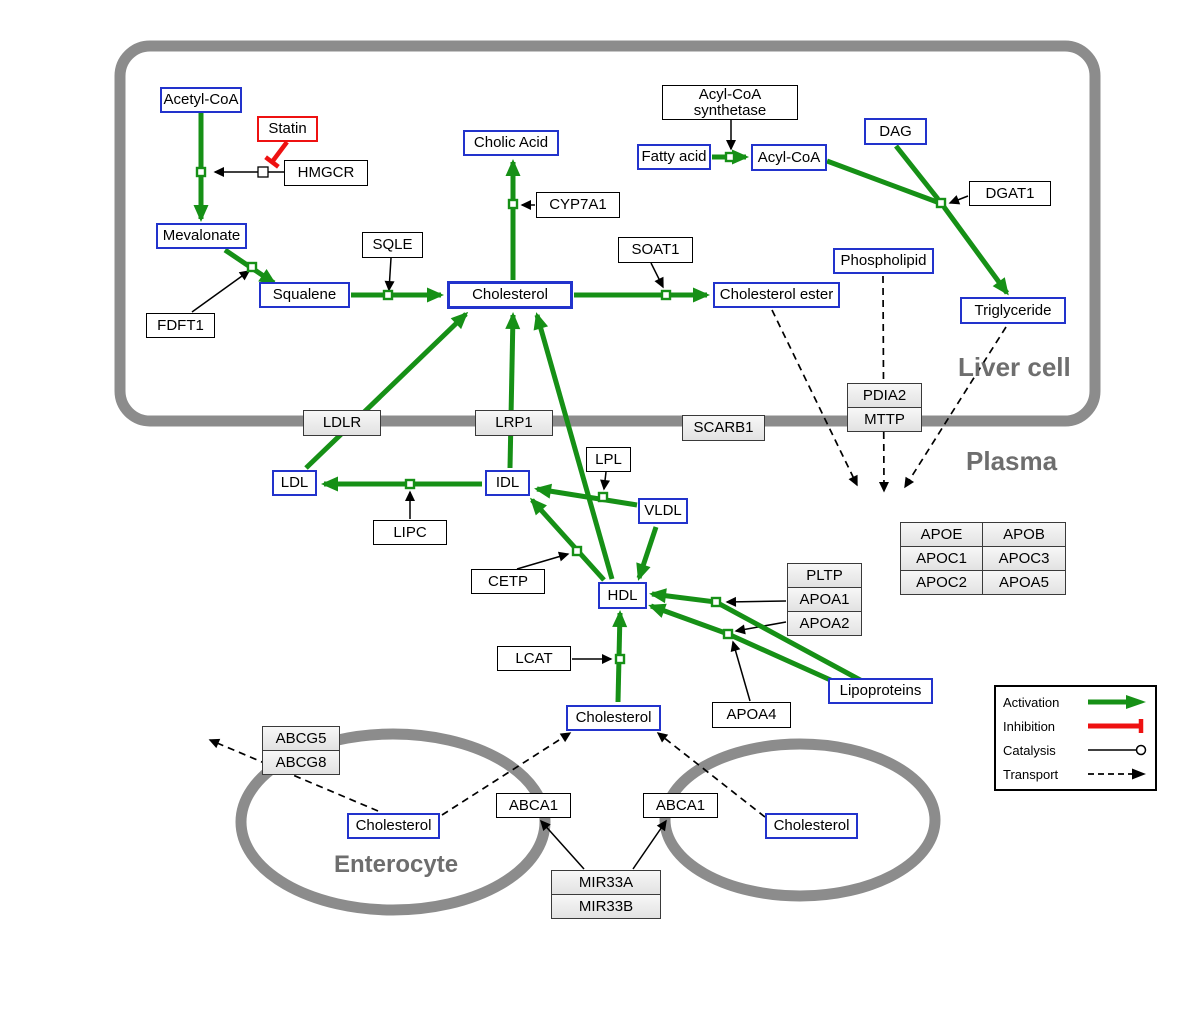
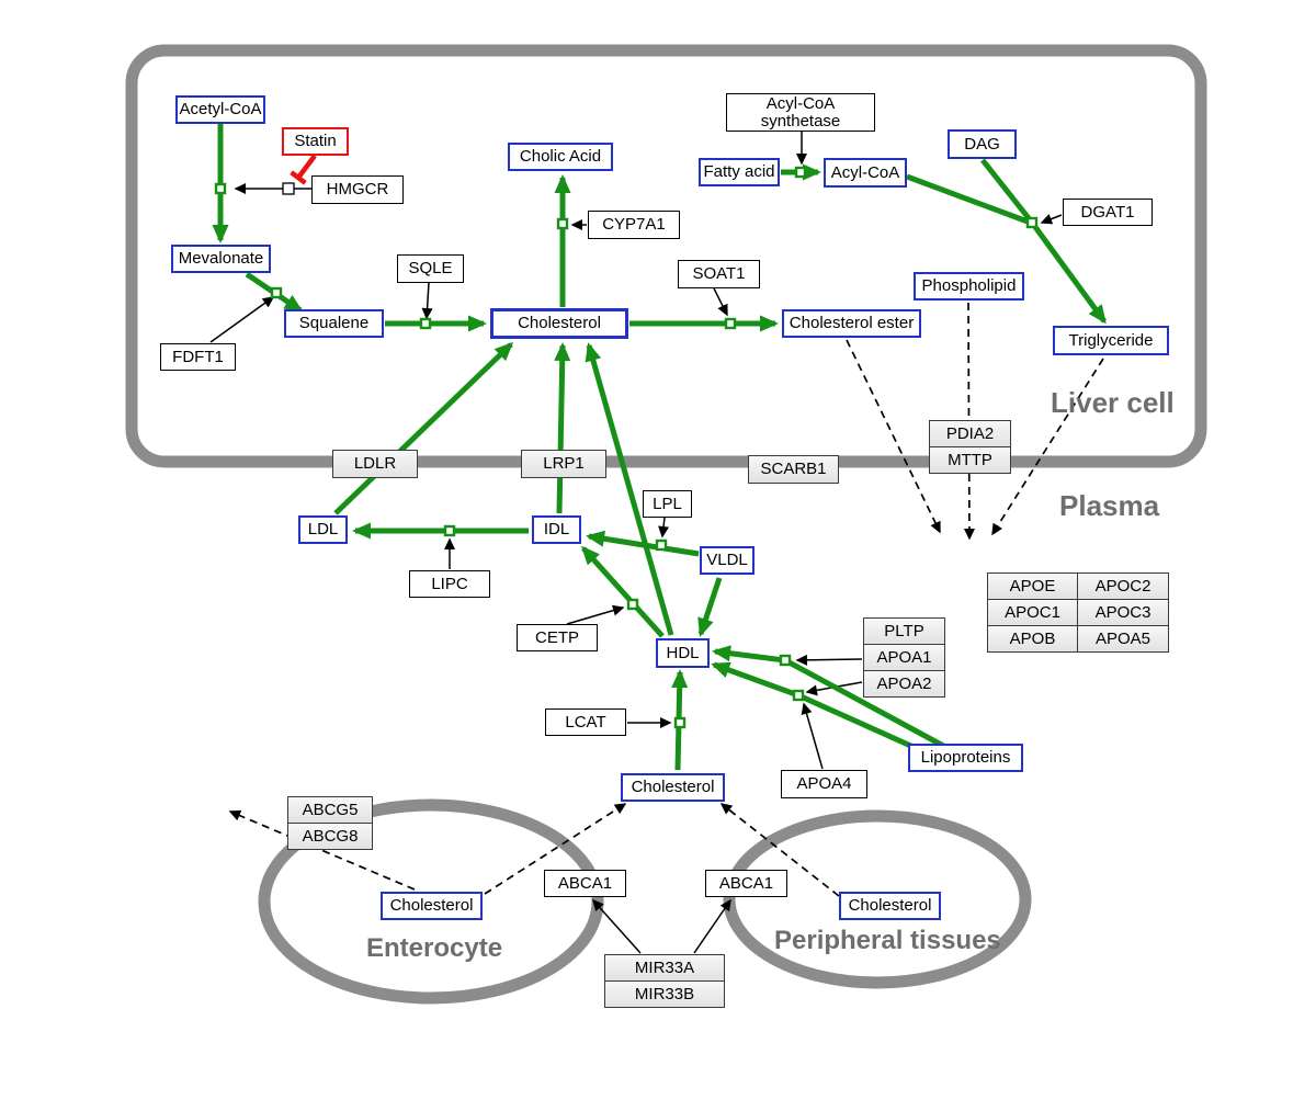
  Liver cell
  Plasma
  Enterocyte
+ Peripheral tissues
  Acetyl-CoA
  Mevalonate
  Squalene
  Cholesterol
  Cholic Acid
  Fatty acid
  Acyl-CoA
  DAG
  Phospholipid
  Cholesterol ester
  Triglyceride
  LDL
  IDL
  VLDL
  HDL
  Cholesterol
  Cholesterol
  Cholesterol
  Lipoproteins
  Statin
  HMGCR
  Acyl-CoA synthetase
  SQLE
  FDFT1
  CYP7A1
  SOAT1
  DGAT1
  LPL
  LIPC
  CETP
  LCAT
  APOA4
  ABCA1
  ABCA1
  LDLR
  LRP1
  SCARB1
  PDIA2
  MTTP
  ABCG5
  ABCG8
  PLTP
  APOA1
  APOA2
  MIR33A
  MIR33B
  APOE
- APOB
+ APOC2
  APOC1
  APOC3
- APOC2
+ APOB
  APOA5
- Activation
- Inhibition
- Catalysis
- Transport
